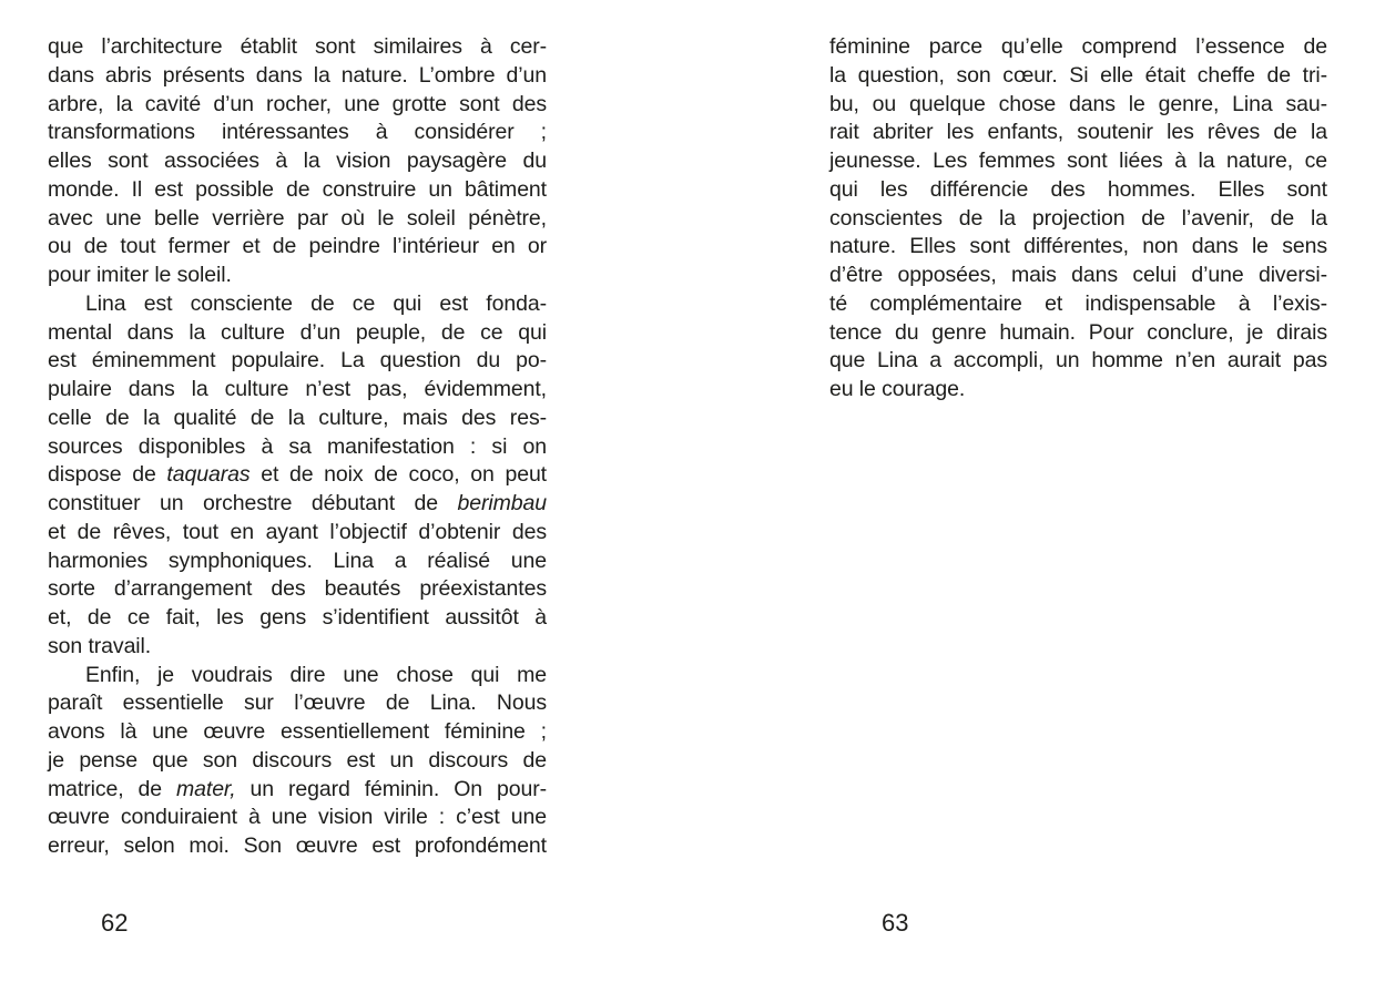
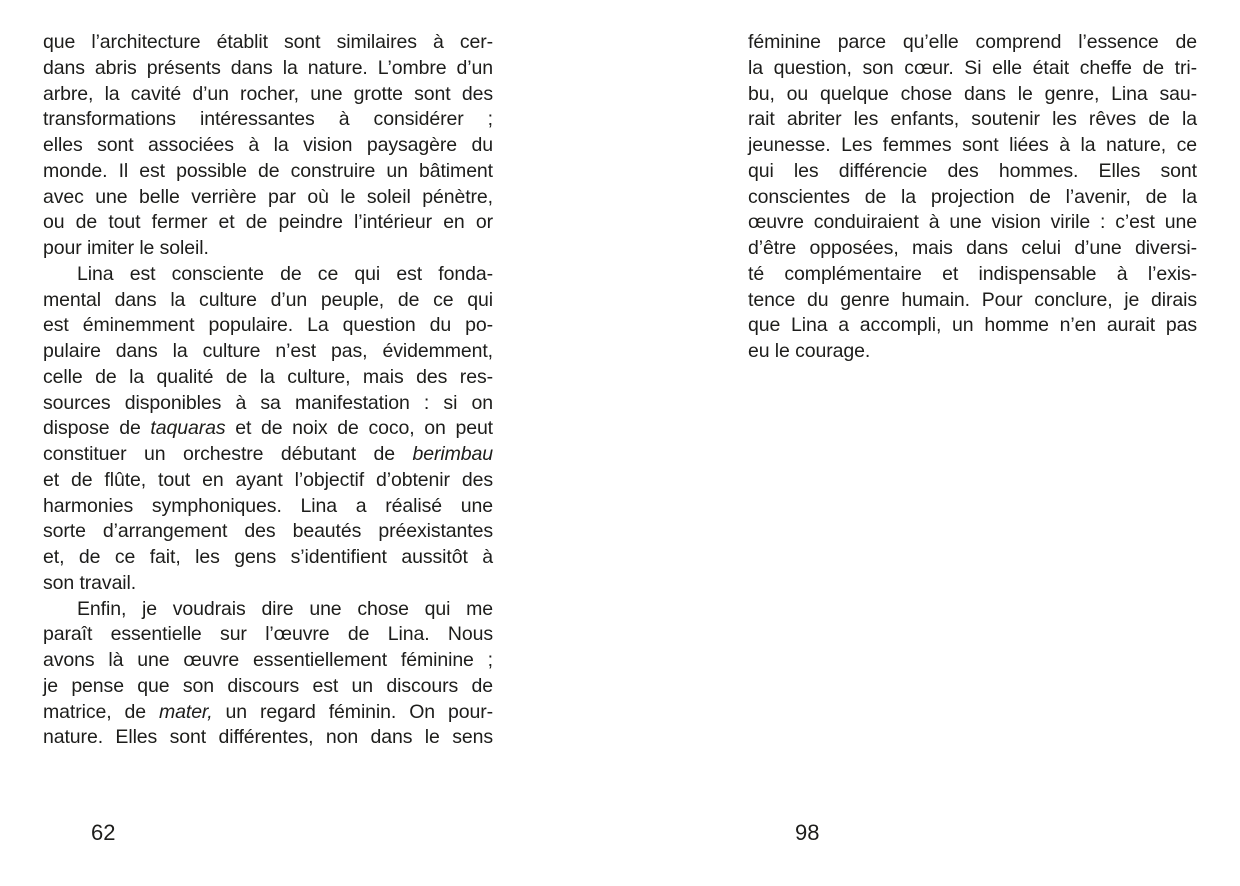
  que l’architecture établit sont similaires à cer-
  dans abris présents dans la nature. L’ombre d’un
  arbre, la cavité d’un rocher, une grotte sont des
  transformations intéressantes à considérer ;
  elles sont associées à la vision paysagère du
  monde. Il est possible de construire un bâtiment
  avec une belle verrière par où le soleil pénètre,
  ou de tout fermer et de peindre l’intérieur en or
  pour imiter le soleil.
  Lina est consciente de ce qui est fonda-
  mental dans la culture d’un peuple, de ce qui
  est éminemment populaire. La question du po-
  pulaire dans la culture n’est pas, évidemment,
  celle de la qualité de la culture, mais des res-
  sources disponibles à sa manifestation : si on
  dispose de taquaras et de noix de coco, on peut
  constituer un orchestre débutant de berimbau
- et de rêves, tout en ayant l’objectif d’obtenir des
+ et de flûte, tout en ayant l’objectif d’obtenir des
  harmonies symphoniques. Lina a réalisé une
  sorte d’arrangement des beautés préexistantes
  et, de ce fait, les gens s’identifient aussitôt à
  son travail.
  Enfin, je voudrais dire une chose qui me
  paraît essentielle sur l’œuvre de Lina. Nous
  avons là une œuvre essentiellement féminine ;
  je pense que son discours est un discours de
  matrice, de mater, un regard féminin. On pour-
- œuvre conduiraient à une vision virile : c’est une
+ nature. Elles sont différentes, non dans le sens
- erreur, selon moi. Son œuvre est profondément
  62
  féminine parce qu’elle comprend l’essence de
  la question, son cœur. Si elle était cheffe de tri-
  bu, ou quelque chose dans le genre, Lina sau-
  rait abriter les enfants, soutenir les rêves de la
  jeunesse. Les femmes sont liées à la nature, ce
  qui les différencie des hommes. Elles sont
  conscientes de la projection de l’avenir, de la
- nature. Elles sont différentes, non dans le sens
+ œuvre conduiraient à une vision virile : c’est une
  d’être opposées, mais dans celui d’une diversi-
  té complémentaire et indispensable à l’exis-
  tence du genre humain. Pour conclure, je dirais
  que Lina a accompli, un homme n’en aurait pas
  eu le courage.
- 63
+ 98
